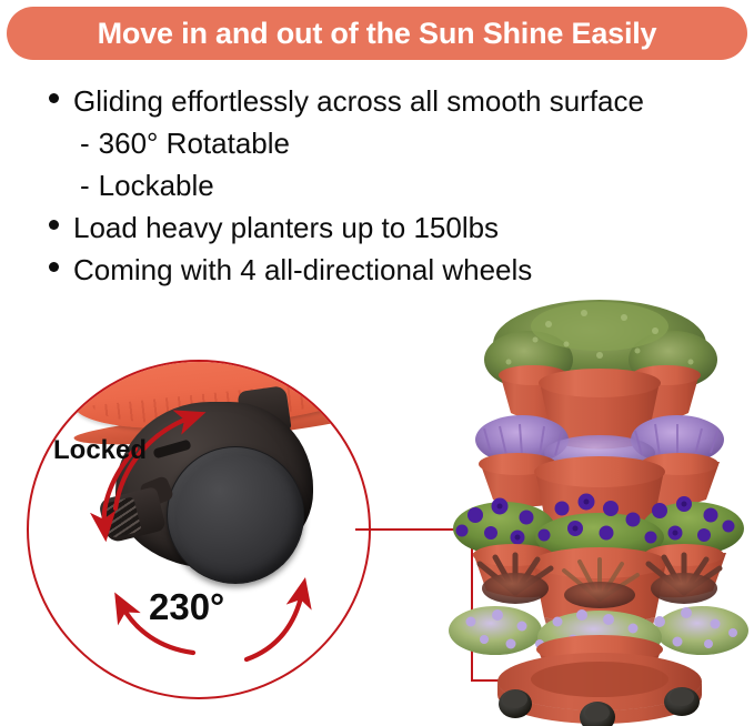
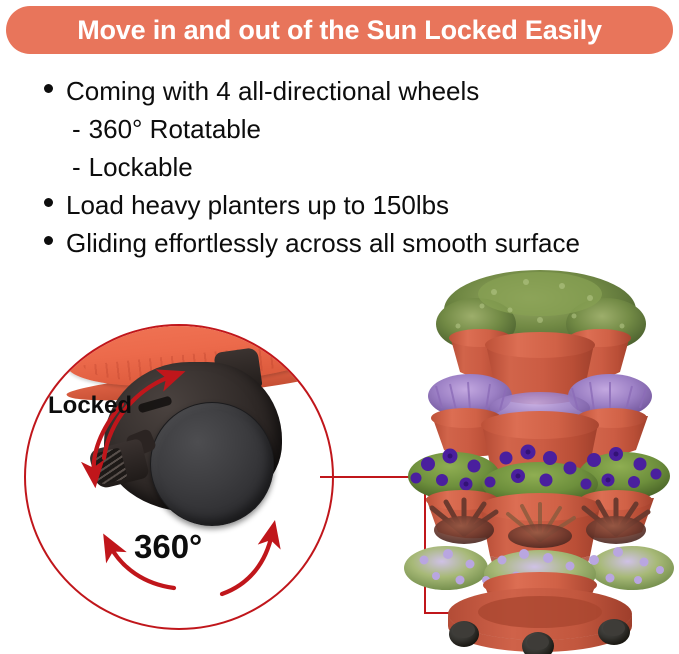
- Move in and out of the Sun Shine Easily
+ Move in and out of the Sun Locked Easily
- Gliding effortlessly across all smooth surface
+ Coming with 4 all-directional wheels
  -
  360° Rotatable
  -
  Lockable
  Load heavy planters up to 150lbs
- Coming with 4 all-directional wheels
+ Gliding effortlessly across all smooth surface
  Locked
- 230°
+ 360°
